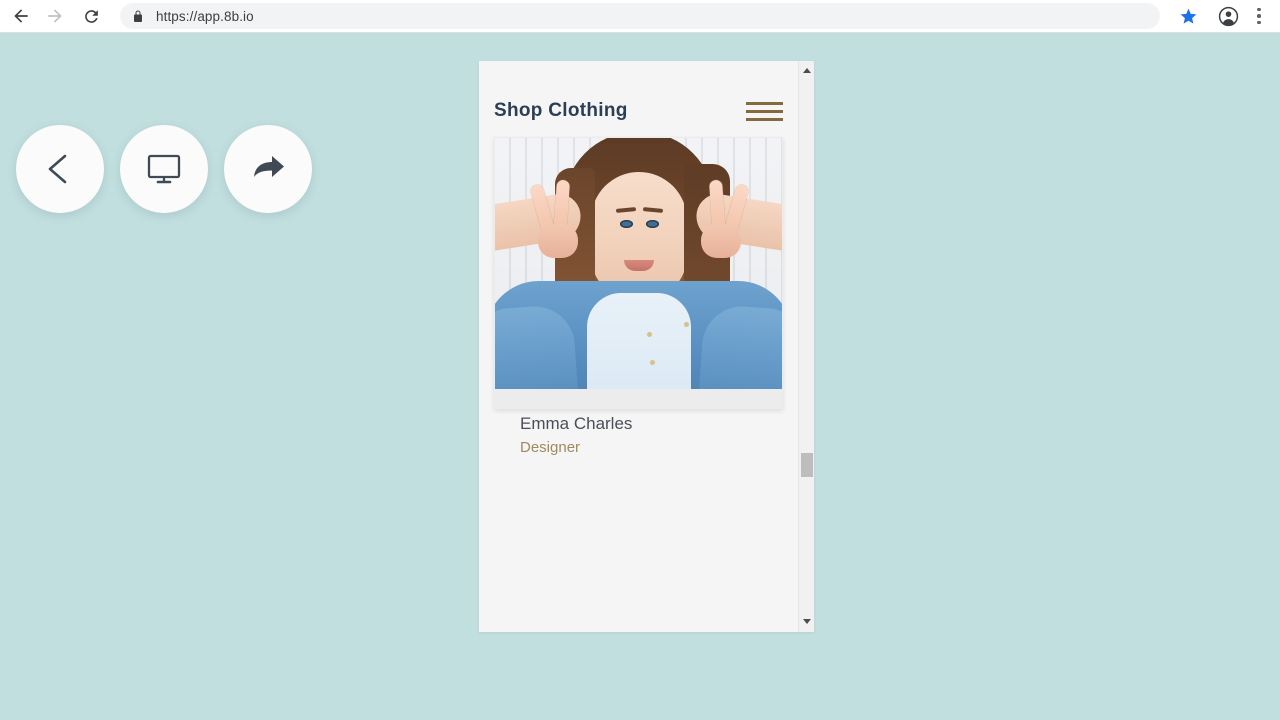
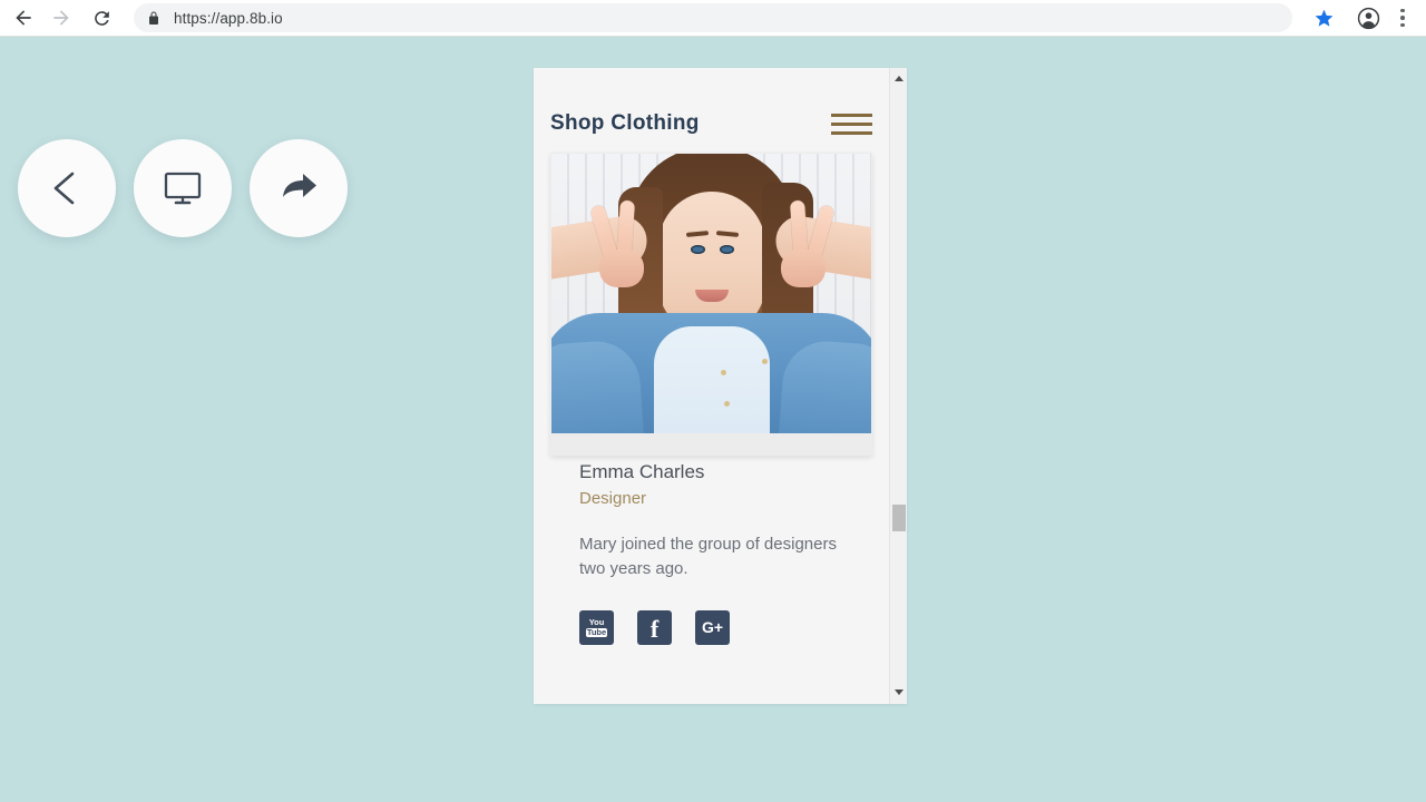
  https://app.8b.io
  Shop Clothing
  Emma Charles
  Designer
+ Mary joined the group of designers two years ago.
+ You
+ Tube
+ f
+ G+
